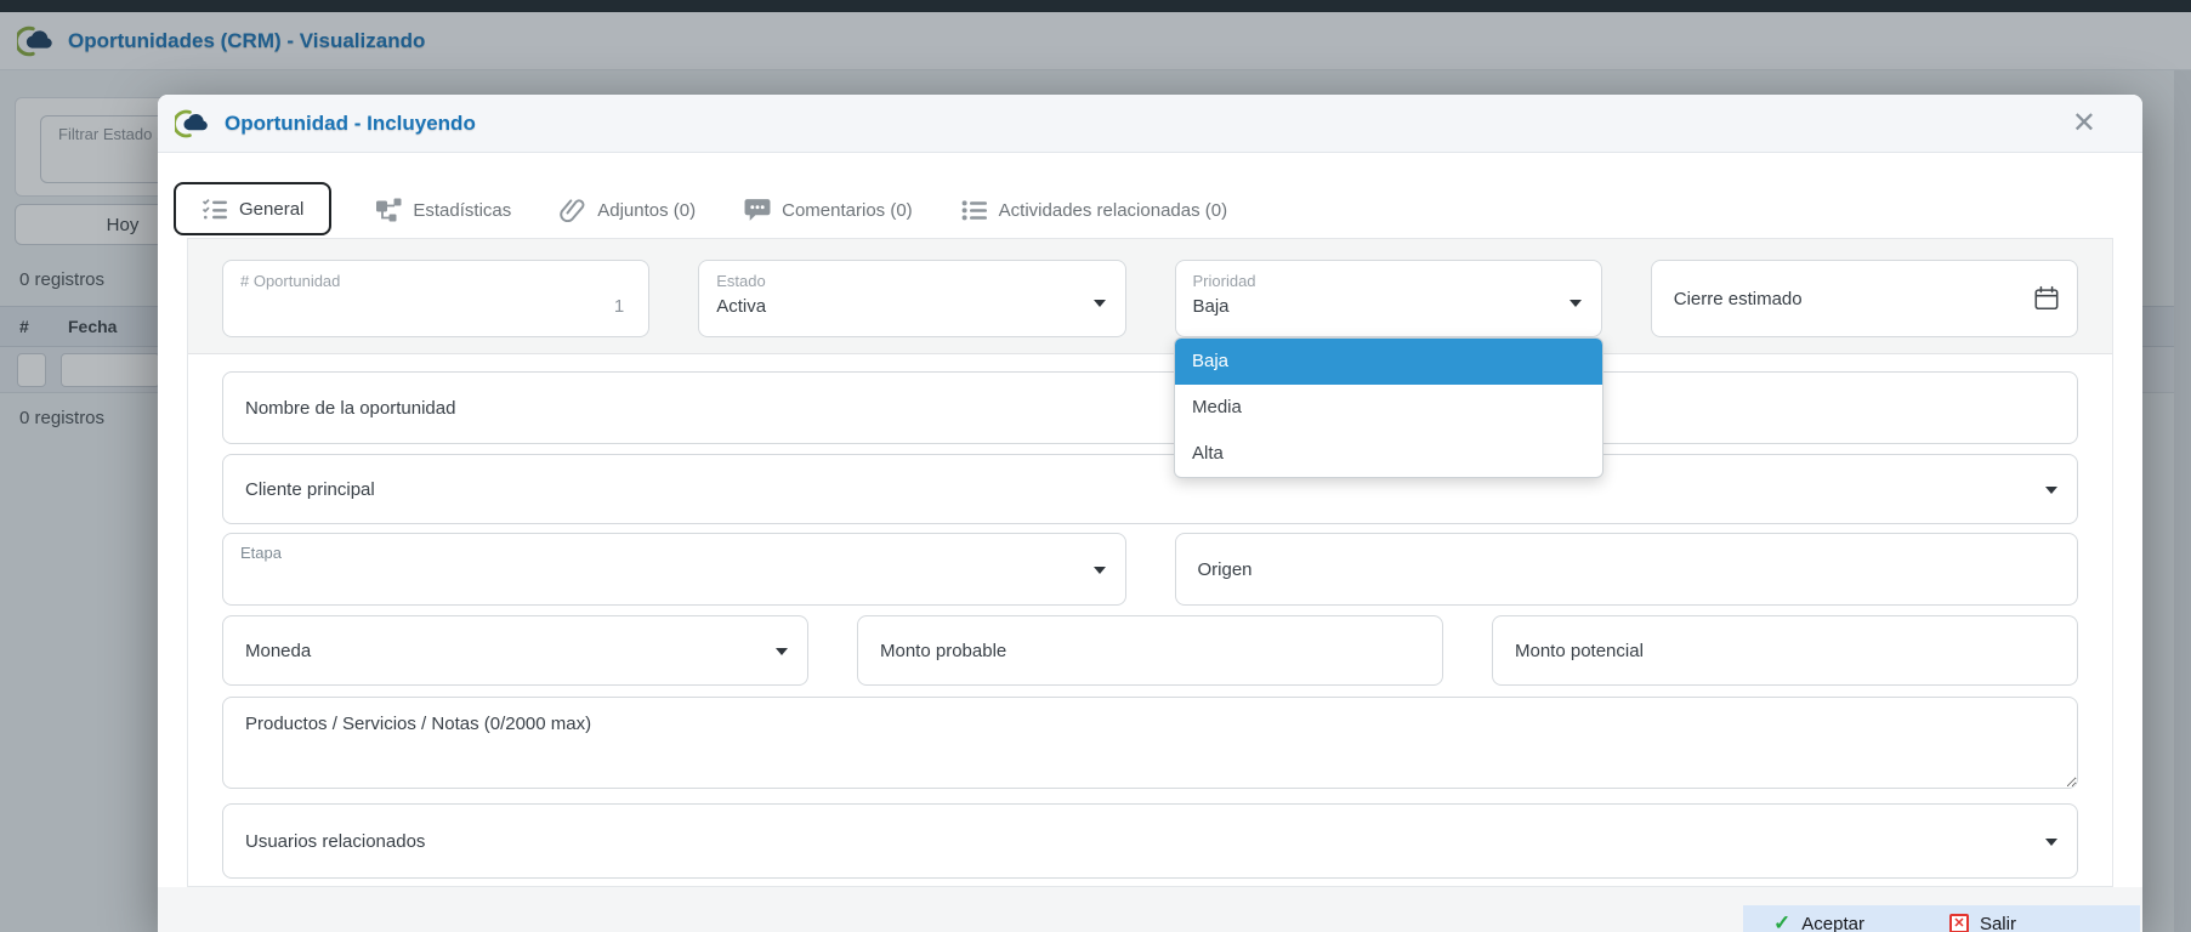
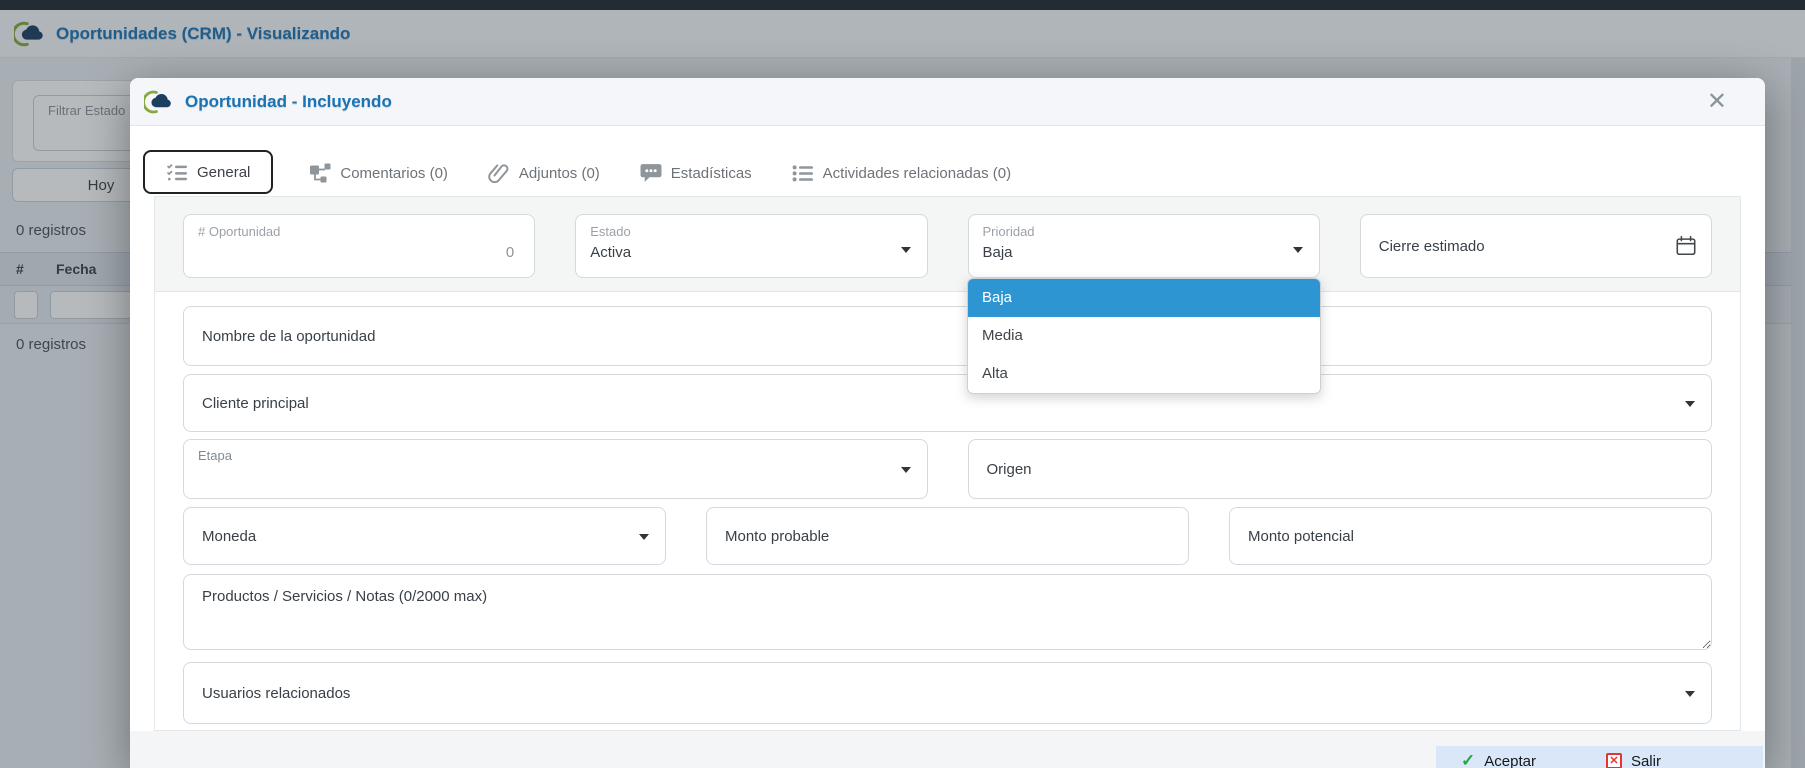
  Oportunidades (CRM) - Visualizando
  Hoy
  0 registros
  #
  Fecha
  0 registros
  Oportunidad - Incluyendo
  ✕
  General
- Estadísticas
+ Comentarios (0)
  Adjuntos (0)
- Comentarios (0)
+ Estadísticas
  Actividades relacionadas (0)
  # Oportunidad
- 1
+ 0
  Estado
  Activa
  Prioridad
  Baja
  Cierre estimado
  Nombre de la oportunidad
  Cliente principal
  Etapa
  Origen
  Moneda
  Monto probable
  Monto potencial
  Productos / Servicios / Notas (0/2000 max)
  Usuarios relacionados
  ✓
  Aceptar
  ✕
  Salir
  Baja
  Media
  Alta
